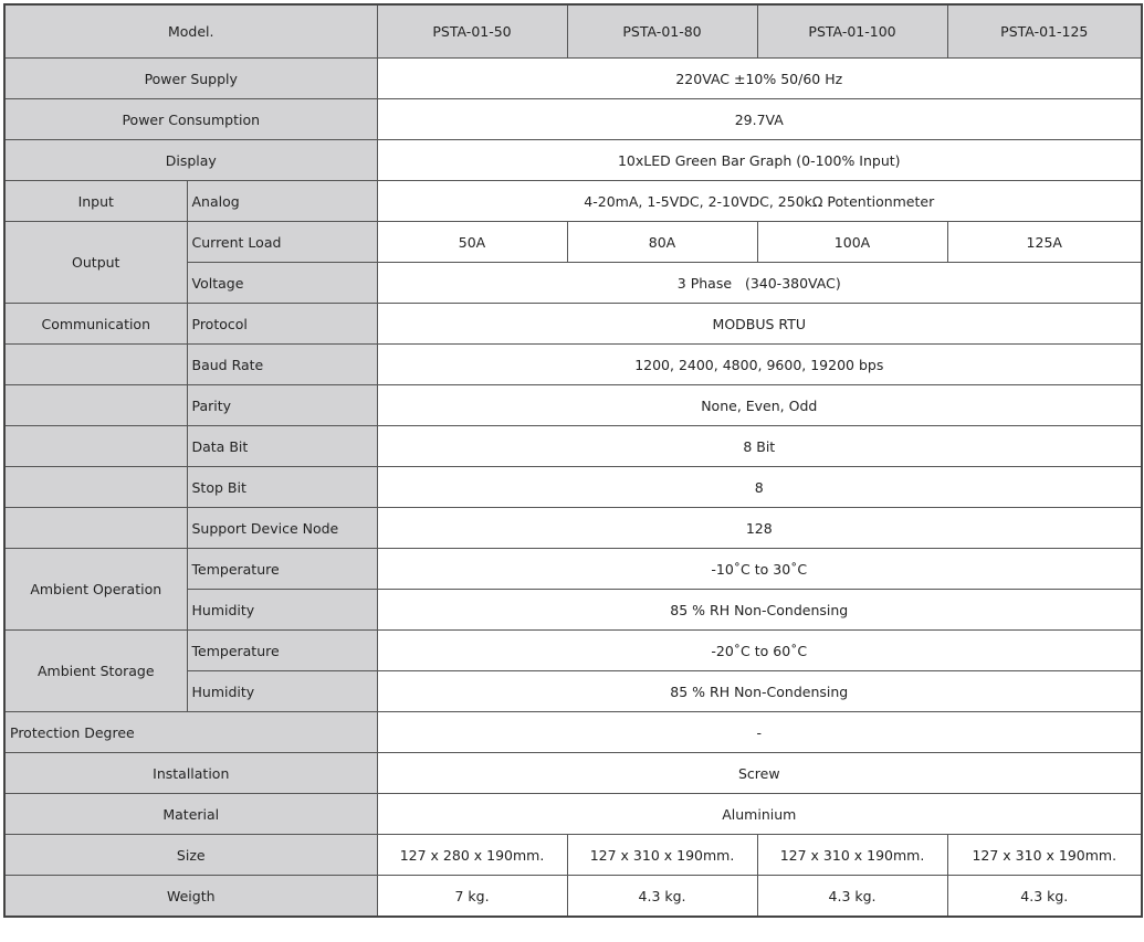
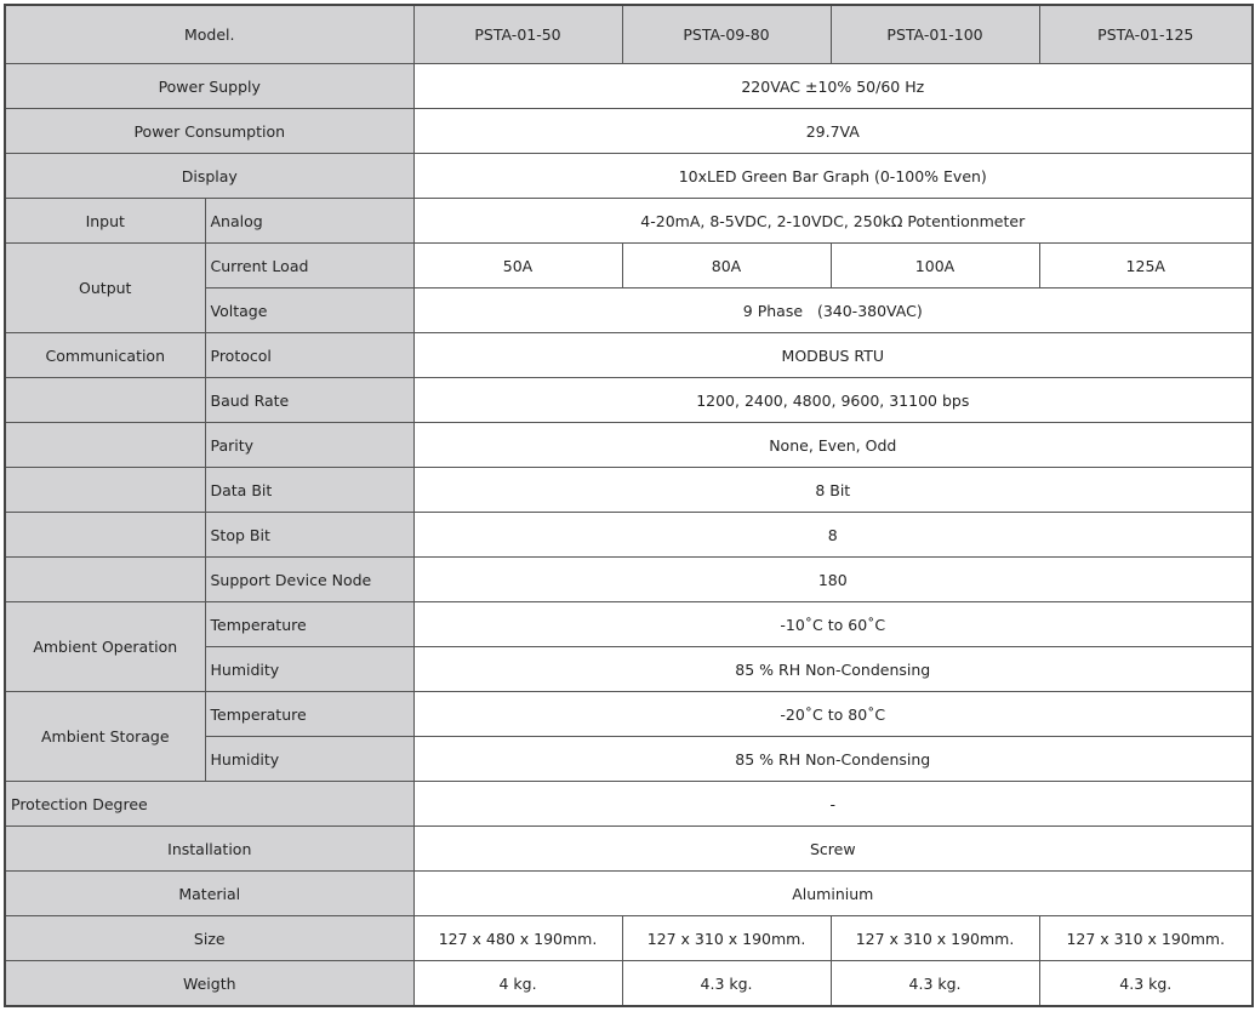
- Model.	PSTA-01-50	PSTA-01-80	PSTA-01-100	PSTA-01-125
+ Model.	PSTA-01-50	PSTA-09-80	PSTA-01-100	PSTA-01-125
  Power Supply	220VAC ±10% 50/60 Hz
  Power Consumption	29.7VA
- Display	10xLED Green Bar Graph (0-100% Input)
+ Display	10xLED Green Bar Graph (0-100% Even)
- Input	Analog	4-20mA, 1-5VDC, 2-10VDC, 250kΩ Potentionmeter
+ Input	Analog	4-20mA, 8-5VDC, 2-10VDC, 250kΩ Potentionmeter
  Output	Current Load	50A	80A	100A	125A
- Voltage	3 Phase (340-380VAC)
+ Voltage	9 Phase (340-380VAC)
  Communication	Protocol	MODBUS RTU
- 	Baud Rate	1200, 2400, 4800, 9600, 19200 bps
+ 	Baud Rate	1200, 2400, 4800, 9600, 31100 bps
  	Parity	None, Even, Odd
  	Data Bit	8 Bit
  	Stop Bit	8
- 	Support Device Node	128
+ 	Support Device Node	180
- Ambient Operation	Temperature	-10˚C to 30˚C
+ Ambient Operation	Temperature	-10˚C to 60˚C
  Humidity	85 % RH Non-Condensing
- Ambient Storage	Temperature	-20˚C to 60˚C
+ Ambient Storage	Temperature	-20˚C to 80˚C
  Humidity	85 % RH Non-Condensing
  Protection Degree	-
  Installation	Screw
  Material	Aluminium
- Size	127 x 280 x 190mm.	127 x 310 x 190mm.	127 x 310 x 190mm.	127 x 310 x 190mm.
+ Size	127 x 480 x 190mm.	127 x 310 x 190mm.	127 x 310 x 190mm.	127 x 310 x 190mm.
- Weigth	7 kg.	4.3 kg.	4.3 kg.	4.3 kg.
+ Weigth	4 kg.	4.3 kg.	4.3 kg.	4.3 kg.
